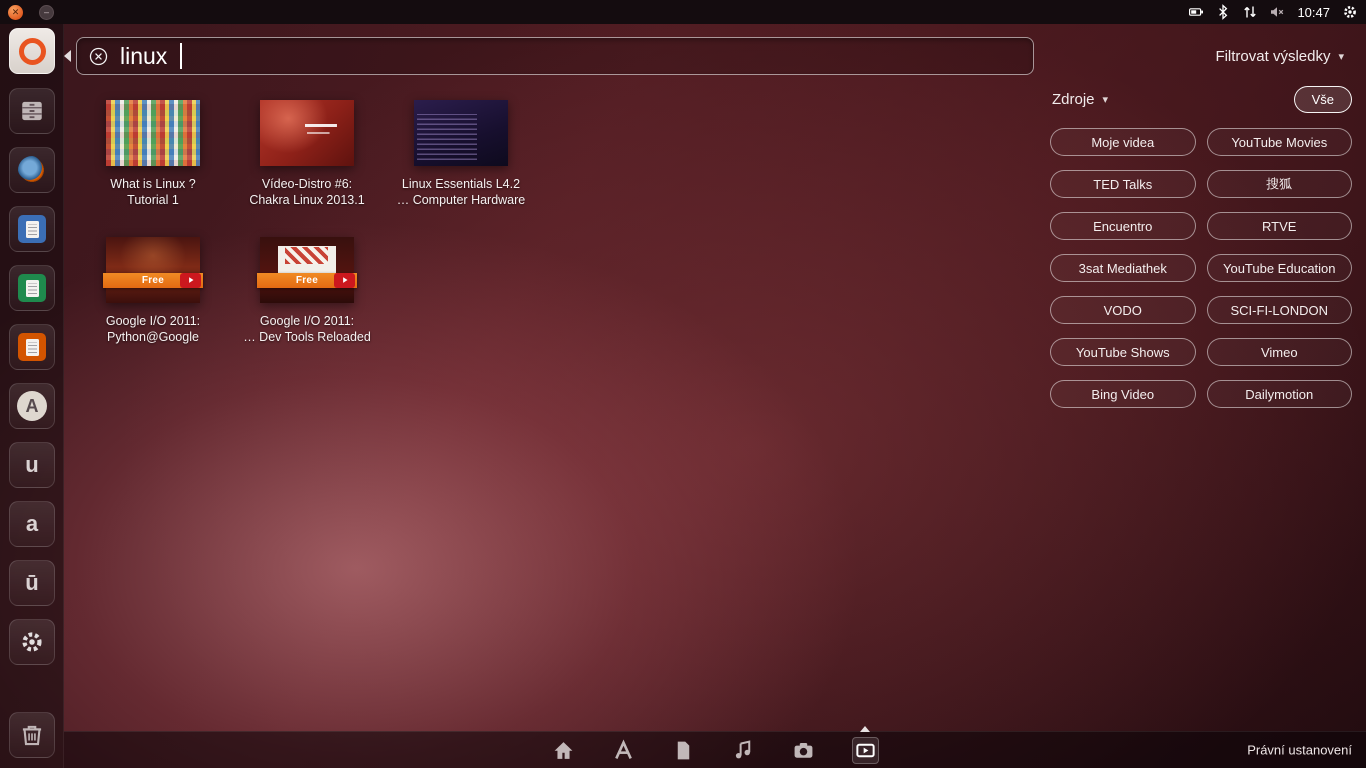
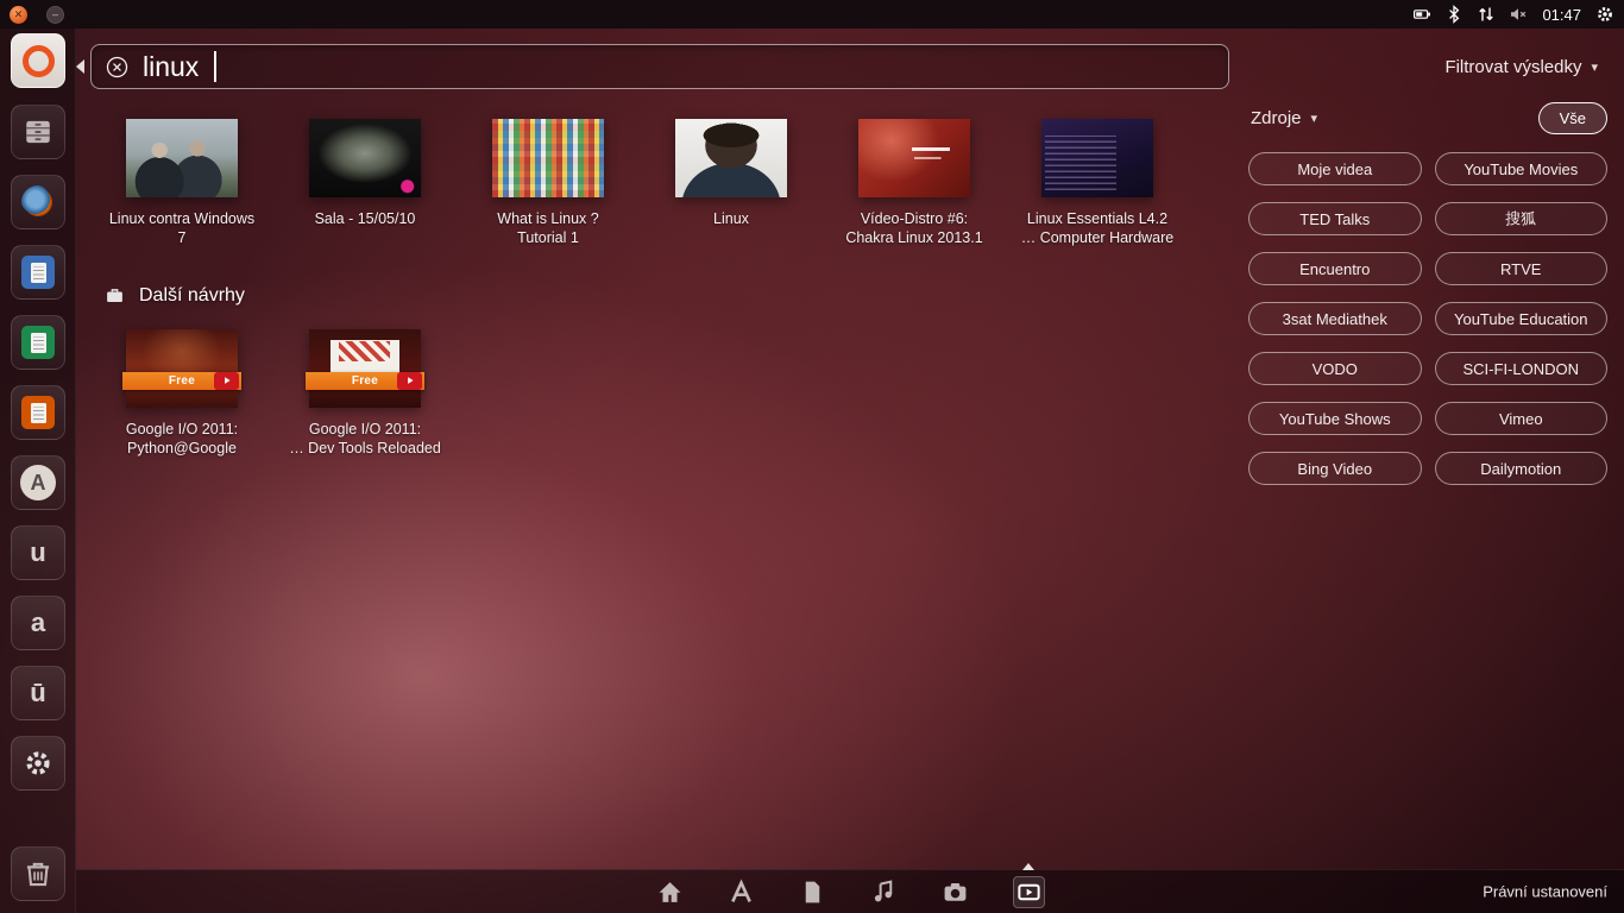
  ✕
  –
- 10:47
+ 01:47
  A
  u
  a
  ū
  linux
  Filtrovat výsledky
  ▾
+ Linux contra Windows
+ 7
+ Sala - 15/05/10
  What is Linux ?
  Tutorial 1
+ Linux
  Vídeo-Distro #6:
  Chakra Linux 2013.1
  Linux Essentials L4.2
  … Computer Hardware
+ Další návrhy
  Free
  Google I/O 2011:
  Python@Google
  Free
  Google I/O 2011:
  … Dev Tools Reloaded
  Zdroje
  ▾
  Vše
  Moje videa
  YouTube Movies
  TED Talks
  搜狐
  Encuentro
  RTVE
  3sat Mediathek
  YouTube Education
  VODO
  SCI-FI-LONDON
  YouTube Shows
  Vimeo
  Bing Video
  Dailymotion
  Právní ustanovení
